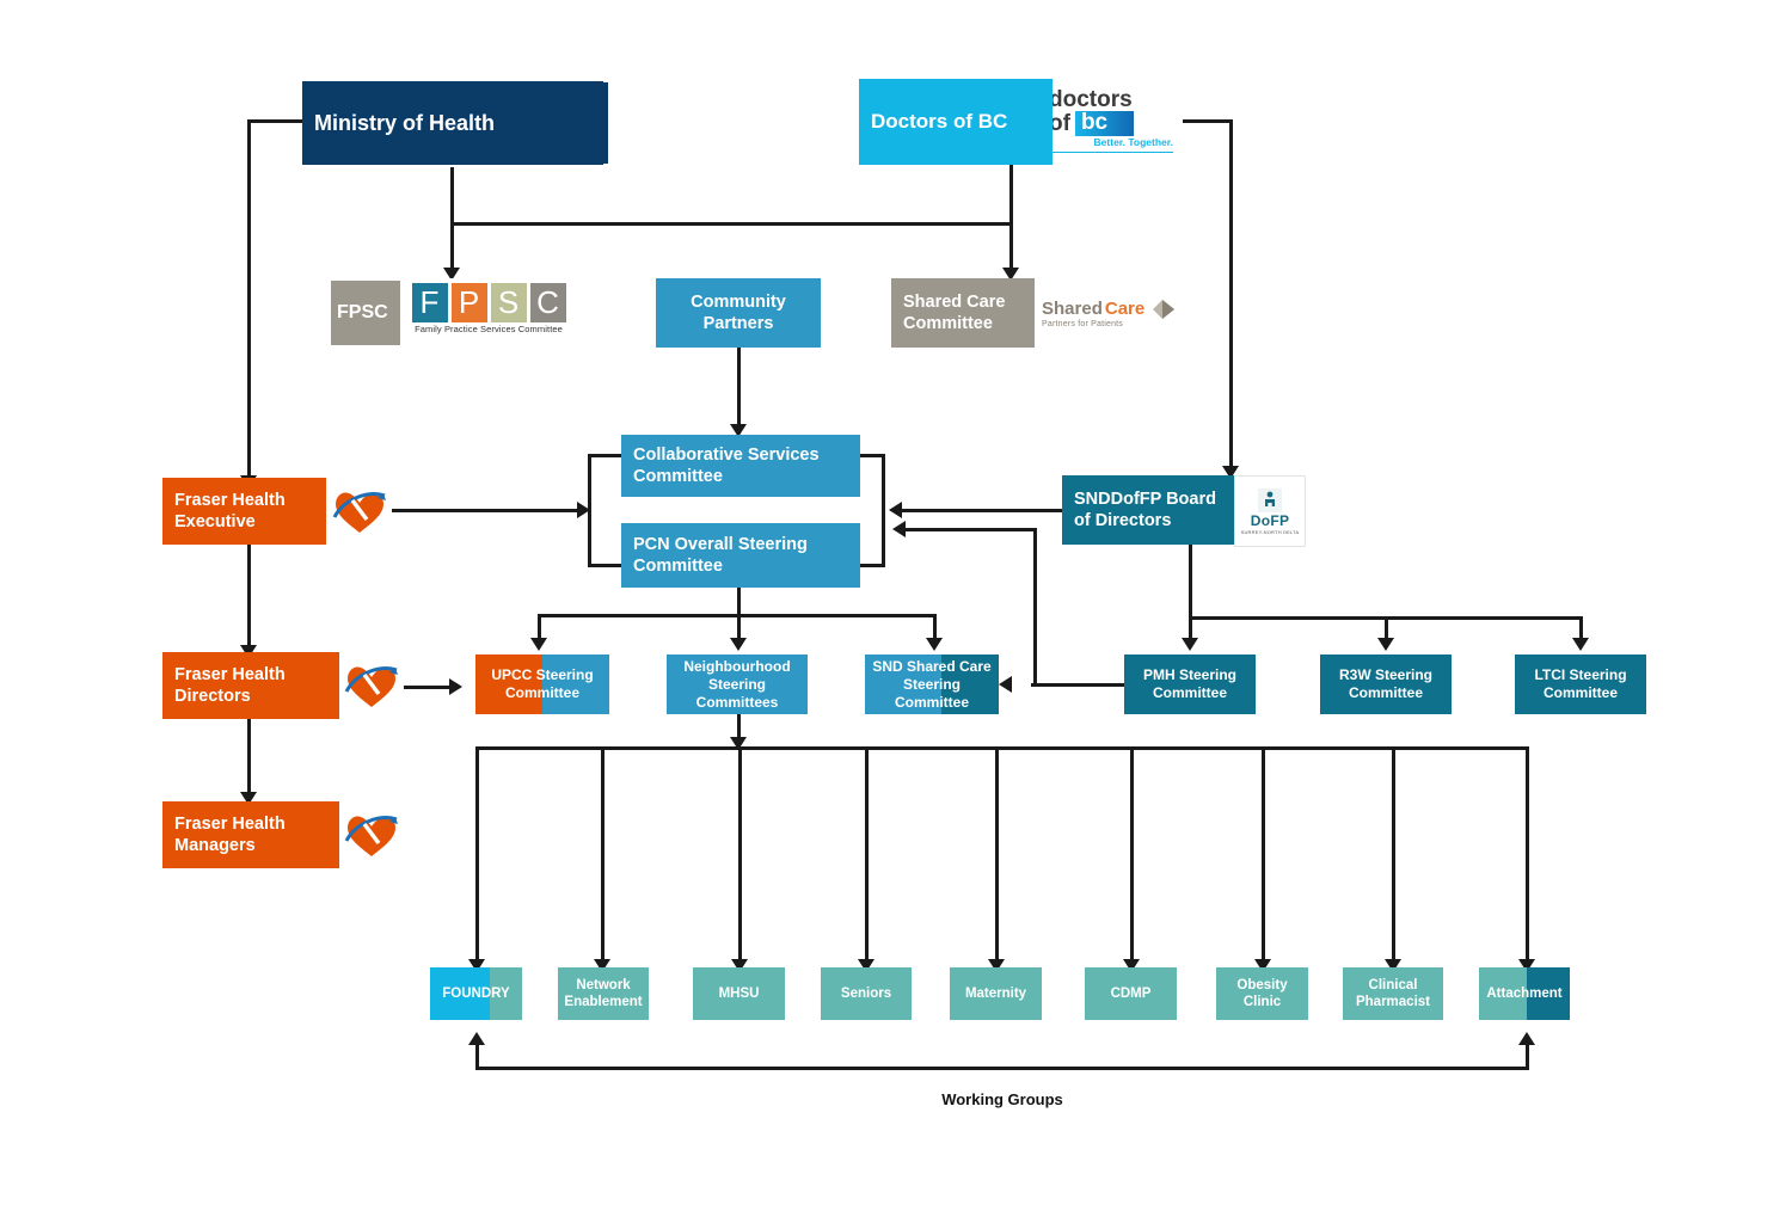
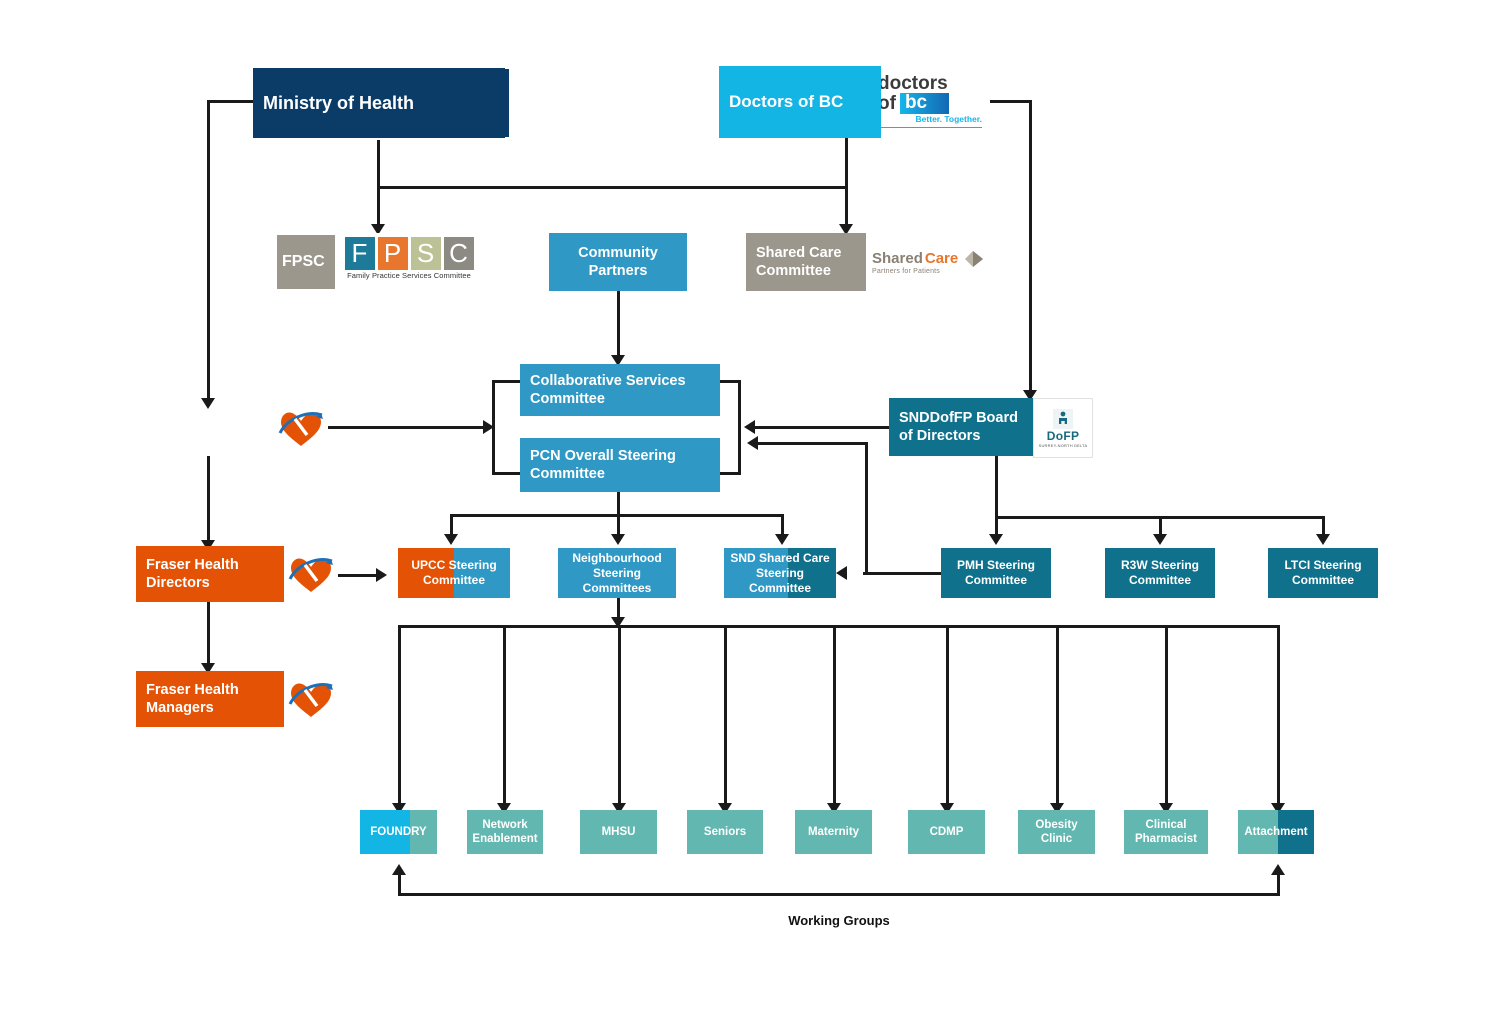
  Ministry of Health
  Doctors of BC
  doctors
  of
  bc
  Better. Together.
  FPSC
  F
  P
  S
  C
  Family Practice Services Committee
  Community Partners
  Shared Care Committee
  Shared
  Care
- Fraser Health Executive
  Collaborative Services Committee
  PCN Overall Steering Committee
  SNDDofFP Board of Directors
  DoFP
  Fraser Health Directors
  Fraser Health Managers
  UPCC Steering Committee
  Neighbourhood Steering Committees
  SND Shared Care Steering Committee
  PMH Steering Committee
  R3W Steering Committee
  LTCI Steering Committee
  FOUNDRY
  Network Enablement
  MHSU
  Seniors
  Maternity
  CDMP
  Obesity Clinic
  Clinical Pharmacist
  Attachment
  Working Groups
